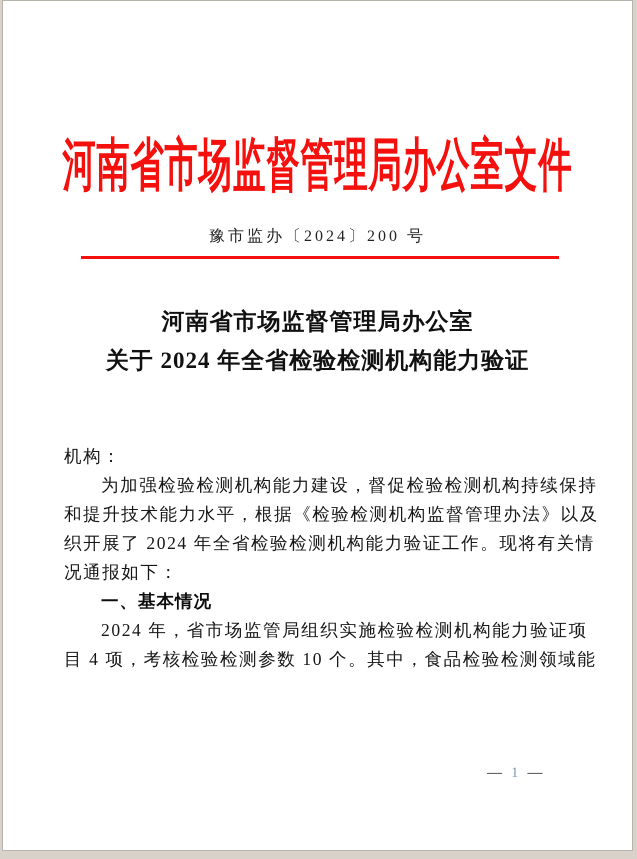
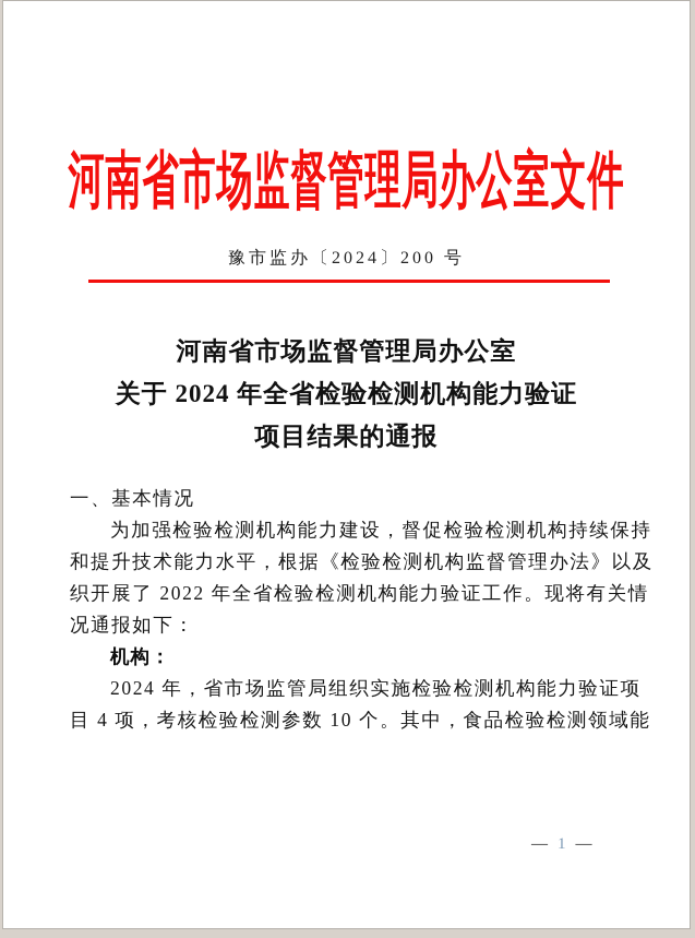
  河南省市场监督管理局办公室文件
  豫市监办〔2024〕200 号
  河南省市场监督管理局办公室
  关于 2024 年全省检验检测机构能力验证
+ 项目结果的通报
- 机构：
+ 一、基本情况
  为加强检验检测机构能力建设，督促检验检测机构持续保持
  和提升技术能力水平，根据《检验检测机构监督管理办法》以及
- 织开展了 2024 年全省检验检测机构能力验证工作。现将有关情
+ 织开展了 2022 年全省检验检测机构能力验证工作。现将有关情
  况通报如下：
- 一、基本情况
+ 机构：
  2024 年，省市场监管局组织实施检验检测机构能力验证项
  目 4 项，考核检验检测参数 10 个。其中，食品检验检测领域能
  — 1 —
